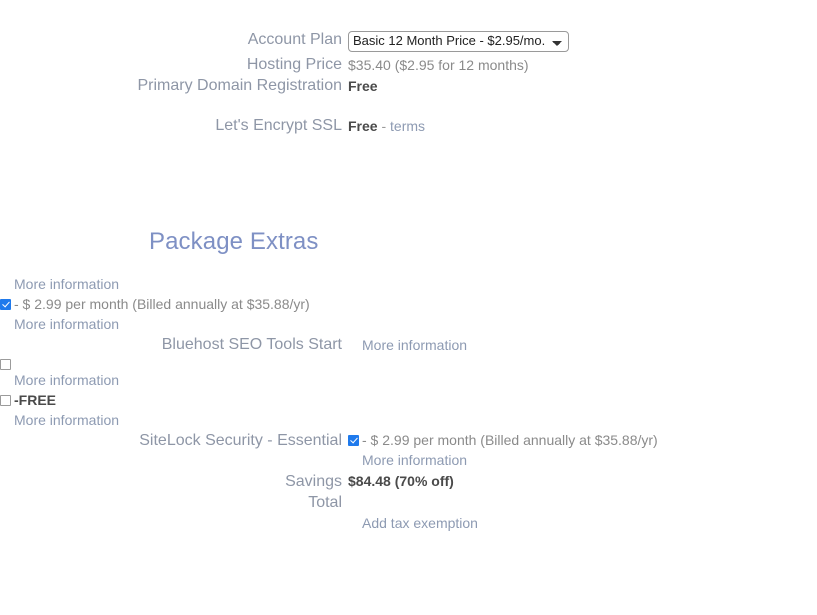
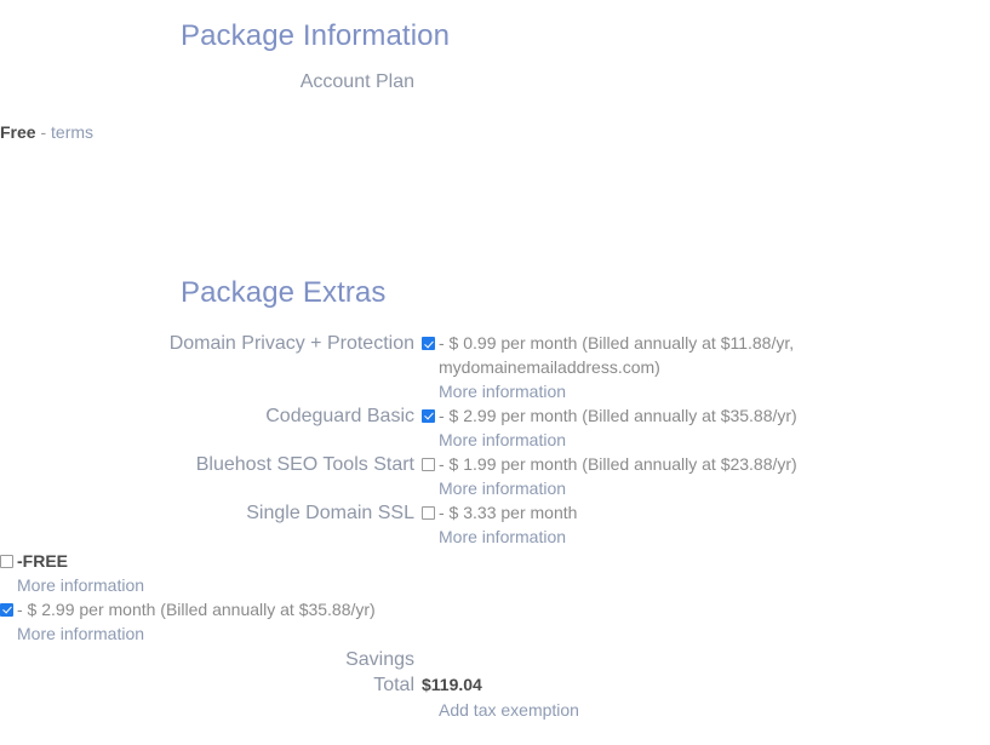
+ Package Information
  Account Plan
- Basic 12 Month Price - $2.95/mo.
- Hosting Price
- $35.40 ($2.95 for 12 months)
- Primary Domain Registration
- Free
- Let's Encrypt SSL
  Free - terms
  Package Extras
+ Domain Privacy + Protection
+ - $ 0.99 per month (Billed annually at $11.88/yr, mydomainemailaddress.com)
  More information
+ Codeguard Basic
  - $ 2.99 per month (Billed annually at $35.88/yr)
  More information
  Bluehost SEO Tools Start
+ - $ 1.99 per month (Billed annually at $23.88/yr)
  More information
+ Single Domain SSL
+ - $ 3.33 per month
  More information
  -FREE
  More information
- SiteLock Security - Essential
  - $ 2.99 per month (Billed annually at $35.88/yr)
  More information
  Savings
- $84.48 (70% off)
  Total
+ $119.04
  Add tax exemption
